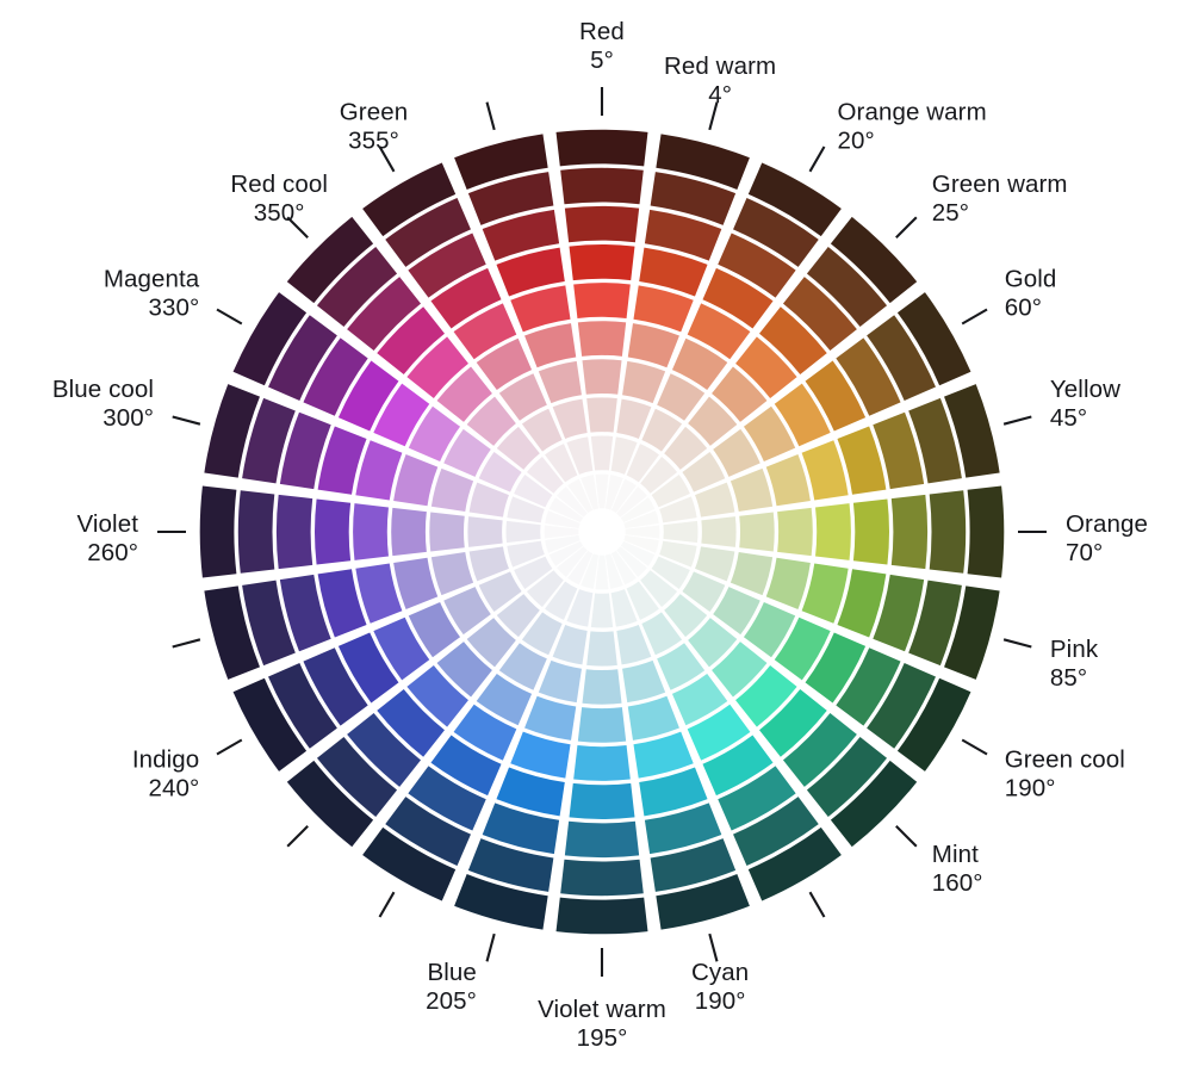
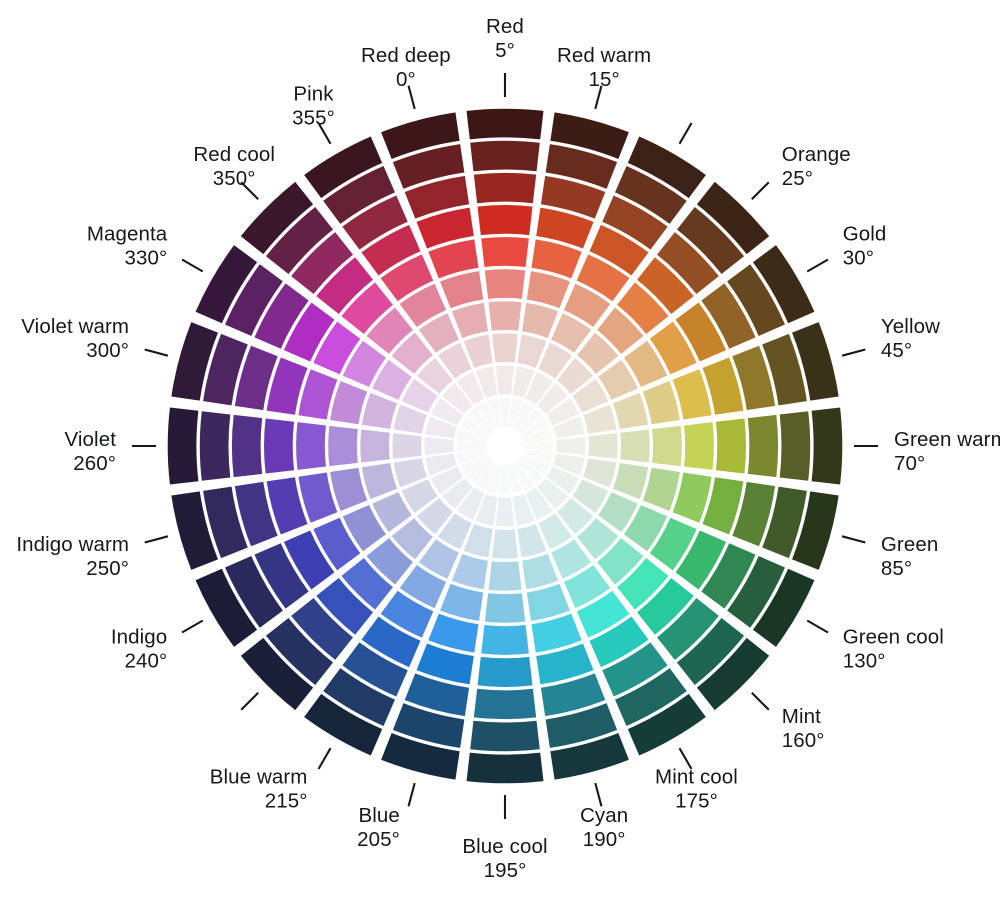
  Red 5°
- Red warm 4°
+ Red warm 15°
- Orange warm 20°
- Green warm 25°
+ Orange 25°
- Gold 60°
+ Gold 30°
  Yellow 45°
- Orange 70°
+ Green warm 70°
- Pink 85°
+ Green 85°
- Green cool 190°
+ Green cool 130°
  Mint 160°
+ Mint cool 175°
  Cyan 190°
- Violet warm 195°
+ Blue cool 195°
  Blue 205°
+ Blue warm 215°
  Indigo 240°
+ Indigo warm 250°
  Violet 260°
- Blue cool 300°
+ Violet warm 300°
  Magenta 330°
  Red cool 350°
- Green 355°
+ Pink 355°
+ Red deep 0°
